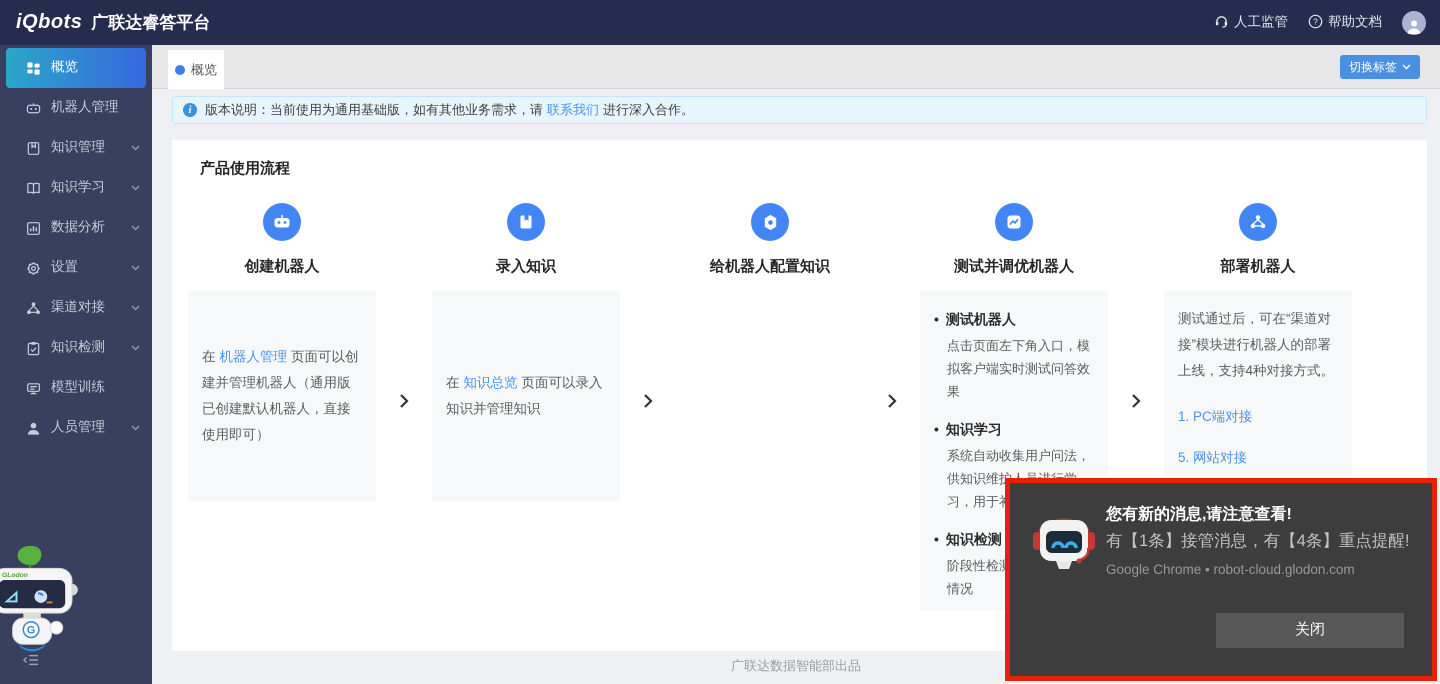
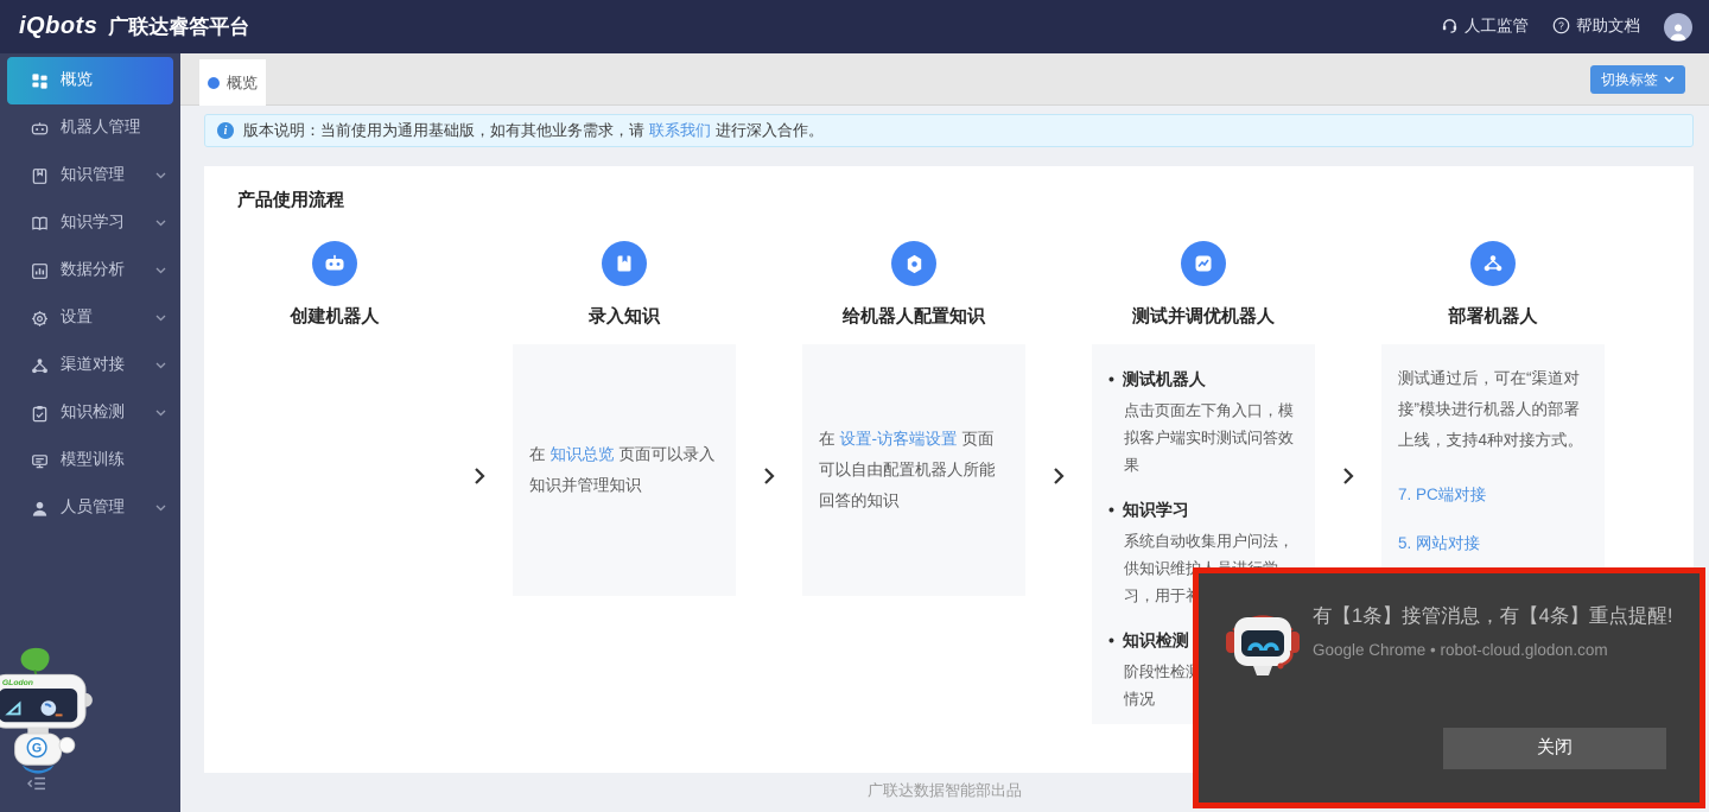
  iQbots
  广联达睿答平台
  人工监管
  ?
  帮助文档
  概览
  机器人管理
  知识管理
  知识学习
  数据分析
  设置
  渠道对接
  知识检测
  模型训练
  人员管理
  概览
  切换标签
  i
  版本说明：当前使用为通用基础版，如有其他业务需求，请
  联系我们
  进行深入合作。
  产品使用流程
  创建机器人
- 在 机器人管理 页面可以创建并管理机器人（通用版已创建默认机器人，直接使用即可）
  录入知识
  在 知识总览 页面可以录入知识并管理知识
  给机器人配置知识
+ 在 设置-访客端设置 页面可以自由配置机器人所能回答的知识
  测试并调优机器人
  测试机器人
  点击页面左下角入口，模拟客户端实时测试问答效果
  知识学习
  知识检测
  部署机器人
  测试通过后，可在“渠道对接”模块进行机器人的部署上线，支持4种对接方式。
- 1. PC端对接
+ 7. PC端对接
  5. 网站对接
  广联达数据智能部出品
  G
- 您有新的消息,请注意查看!
  有【1条】接管消息，有【4条】重点提醒!
  Google Chrome • robot-cloud.glodon.com
  关闭
